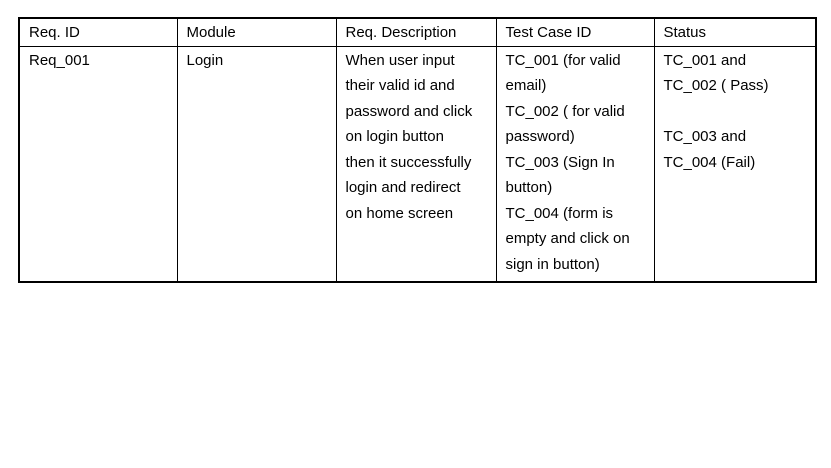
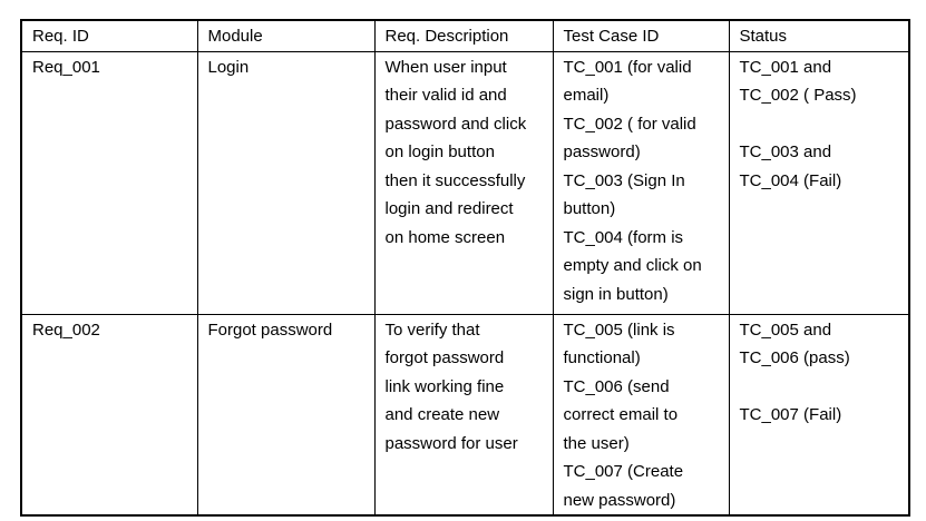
  Req. ID	Module	Req. Description	Test Case ID	Status
  Req_001	Login	When user input their valid id and password and click on login button then it successfully login and redirect on home screen	TC_001 (for valid email) TC_002 ( for valid password) TC_003 (Sign In button) TC_004 (form is empty and click on sign in button)	TC_001 and TC_002 ( Pass) TC_003 and TC_004 (Fail)
+ Req_002	Forgot password	To verify that forgot password link working fine and create new password for user	TC_005 (link is functional) TC_006 (send correct email to the user) TC_007 (Create new password)	TC_005 and TC_006 (pass) TC_007 (Fail)
